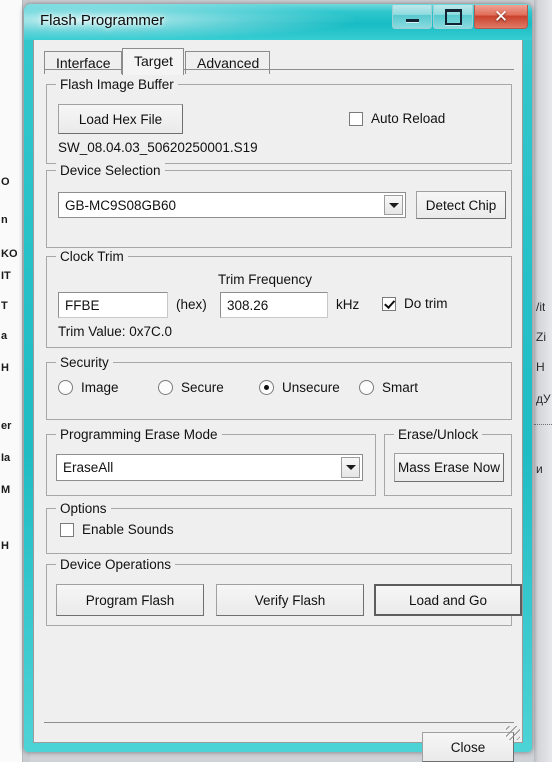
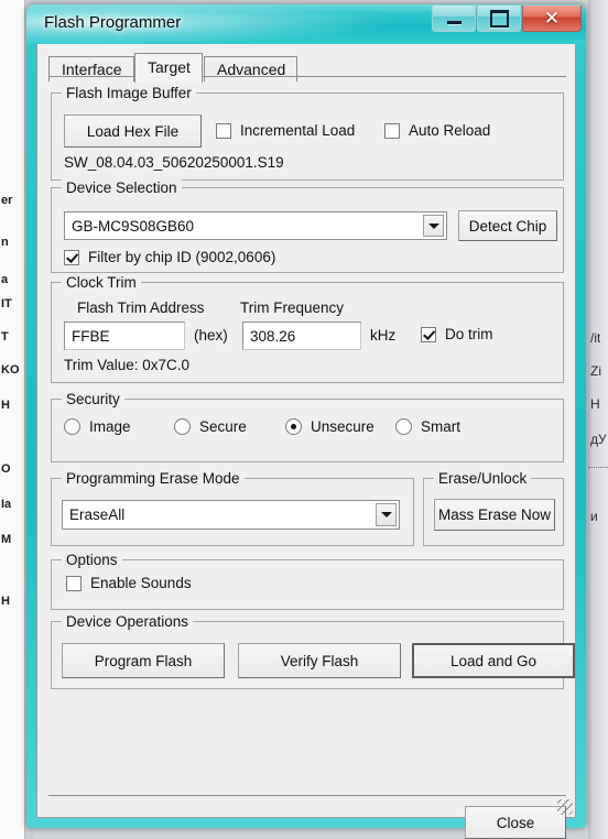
- O
+ er
  IT
  n
- KO
+ a
  T
- a
+ KO
  H
- er
+ O
  Ia
  M
  H
  /it
  Zi
  H
  дУ
  и
  Flash Programmer
  ✕
  Interface
  Target
  Advanced
  Flash Image Buffer
  Load Hex File
+ Incremental Load
  Auto Reload
  SW_08.04.03_50620250001.S19
  Device Selection
  GB-MC9S08GB60
  Detect Chip
+ Filter by chip ID (9002,0606)
  Clock Trim
+ Flash Trim Address
  Trim Frequency
  FFBE
  (hex)
  308.26
  kHz
  Do trim
  Trim Value: 0x7C.0
  Security
  Image
  Secure
  Unsecure
  Smart
  Programming Erase Mode
  EraseAll
  Erase/Unlock
  Mass Erase Now
  Options
  Enable Sounds
  Device Operations
  Program Flash
  Verify Flash
  Load and Go
  Close
